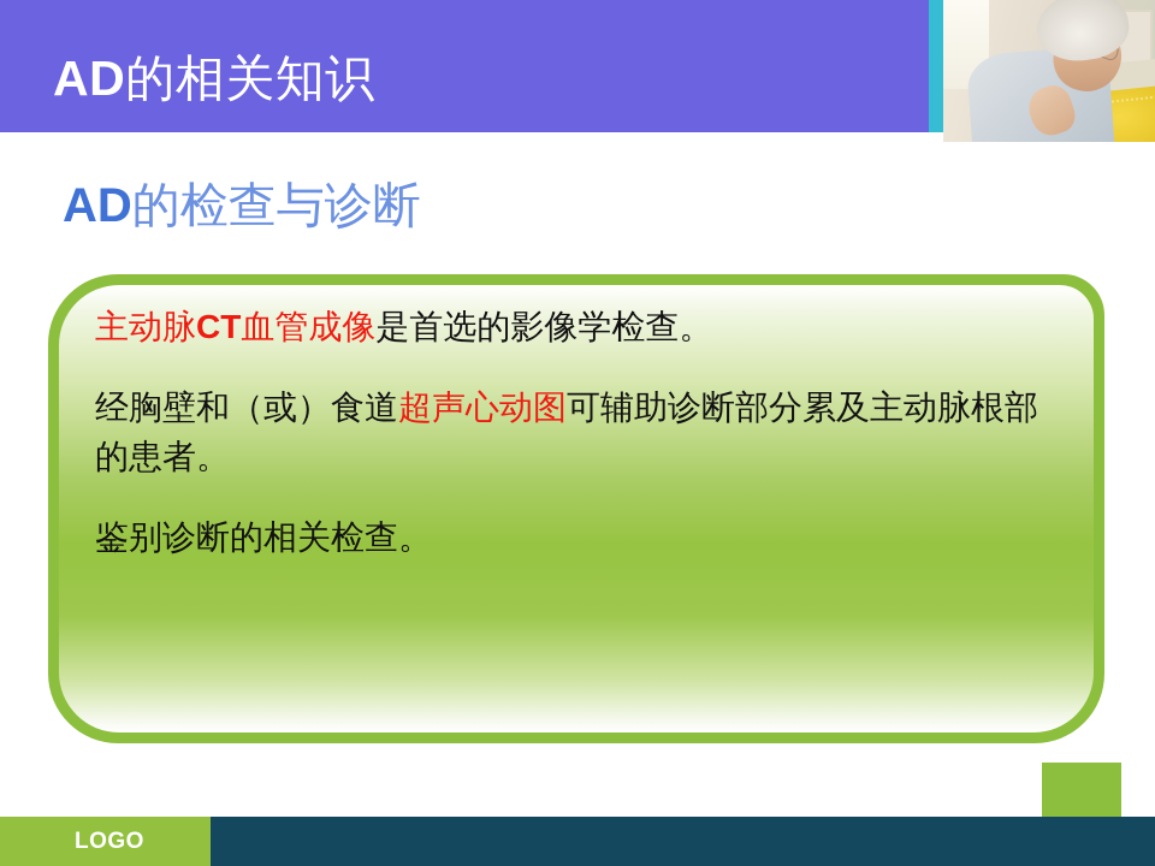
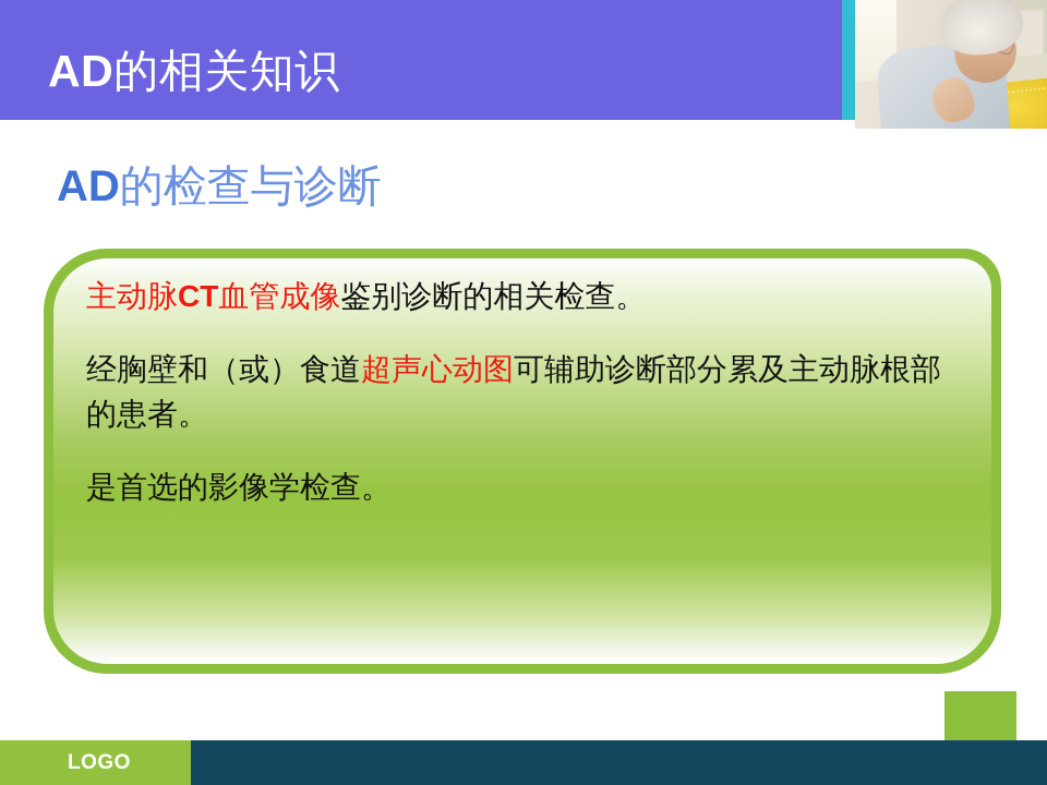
  AD的相关知识
  AD的检查与诊断
- 主动脉CT血管成像是首选的影像学检查。
+ 主动脉CT血管成像鉴别诊断的相关检查。
  经胸壁和（或）食道超声心动图可辅助诊断部分累及主动脉根部的患者。
- 鉴别诊断的相关检查。
+ 是首选的影像学检查。
  LOGO
